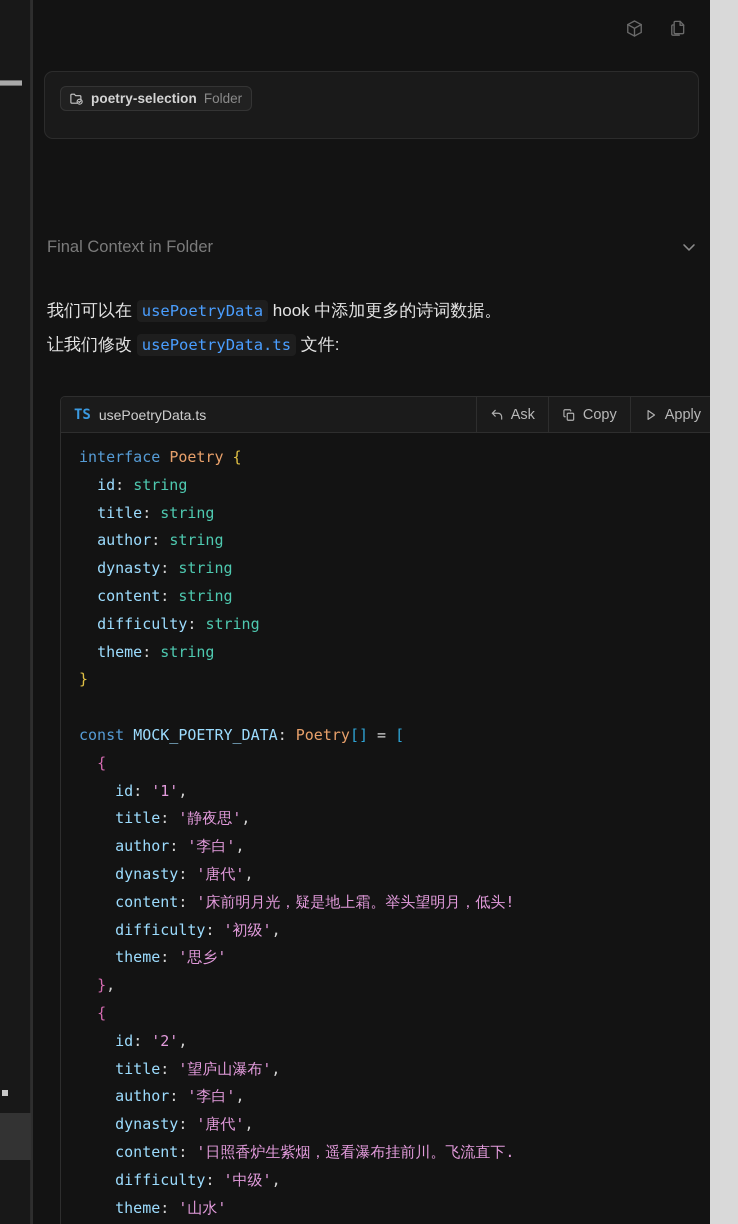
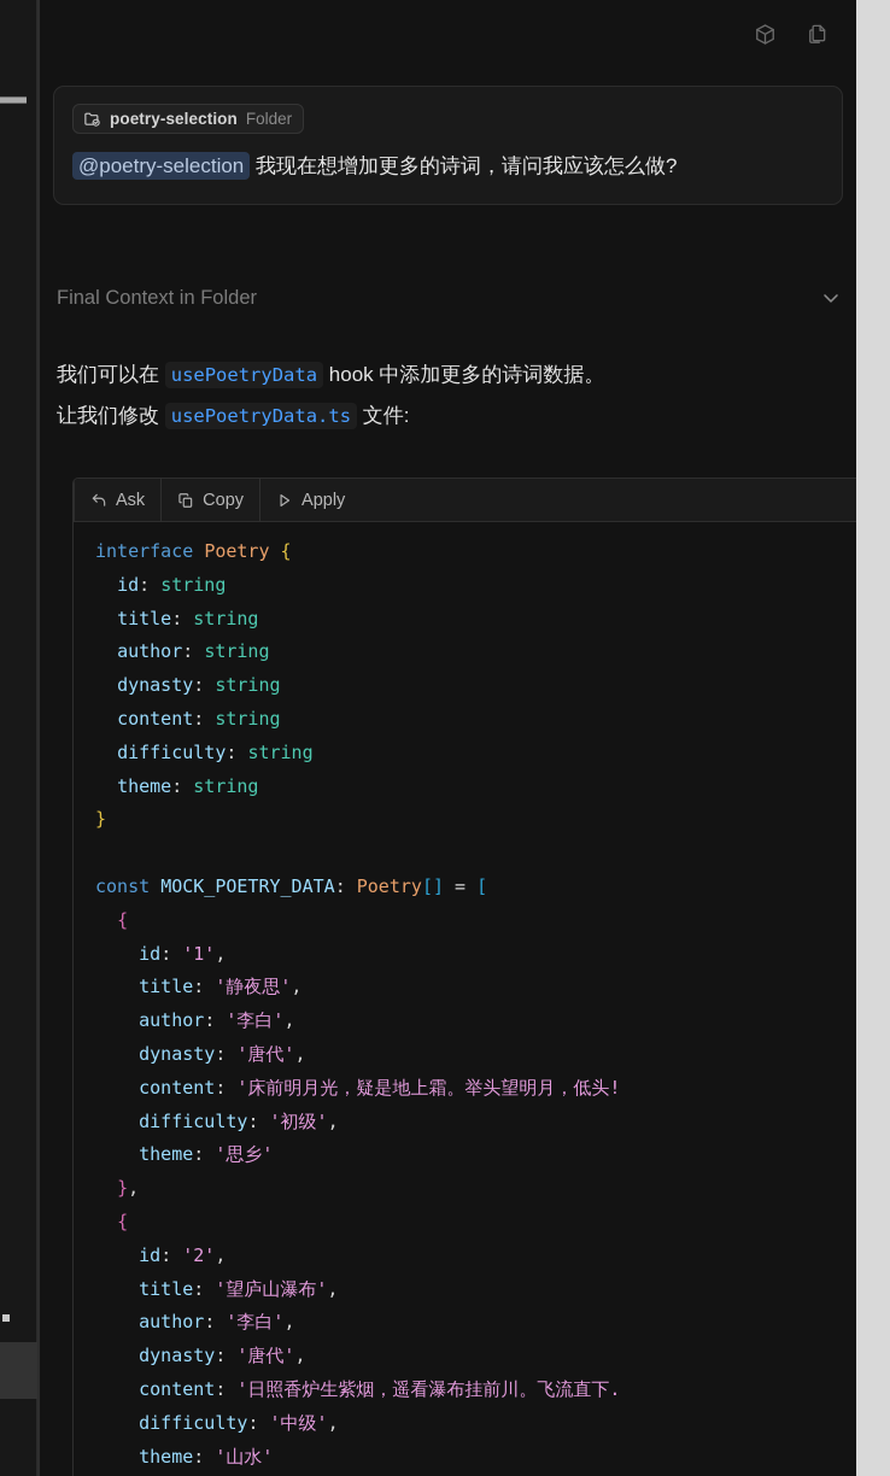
  poetry-selection
  Folder
+ @poetry-selection 我现在想增加更多的诗词，请问我应该怎么做?
  Final Context in Folder
  我们可以在 usePoetryData hook 中添加更多的诗词数据。
  让我们修改 usePoetryData.ts 文件:
- TS
- usePoetryData.ts
  Ask
  Copy
  Apply
  interface Poetry { id: string title: string author: string dynasty: string content: string difficulty: string theme: string } const MOCK_POETRY_DATA: Poetry[] = [ { id: '1', title: '静夜思', author: '李白', dynasty: '唐代', content: '床前明月光，疑是地上霜。举头望明月，低头! difficulty: '初级', theme: '思乡' }, { id: '2', title: '望庐山瀑布', author: '李白', dynasty: '唐代', content: '日照香炉生紫烟，遥看瀑布挂前川。飞流直下. difficulty: '中级', theme: '山水'
